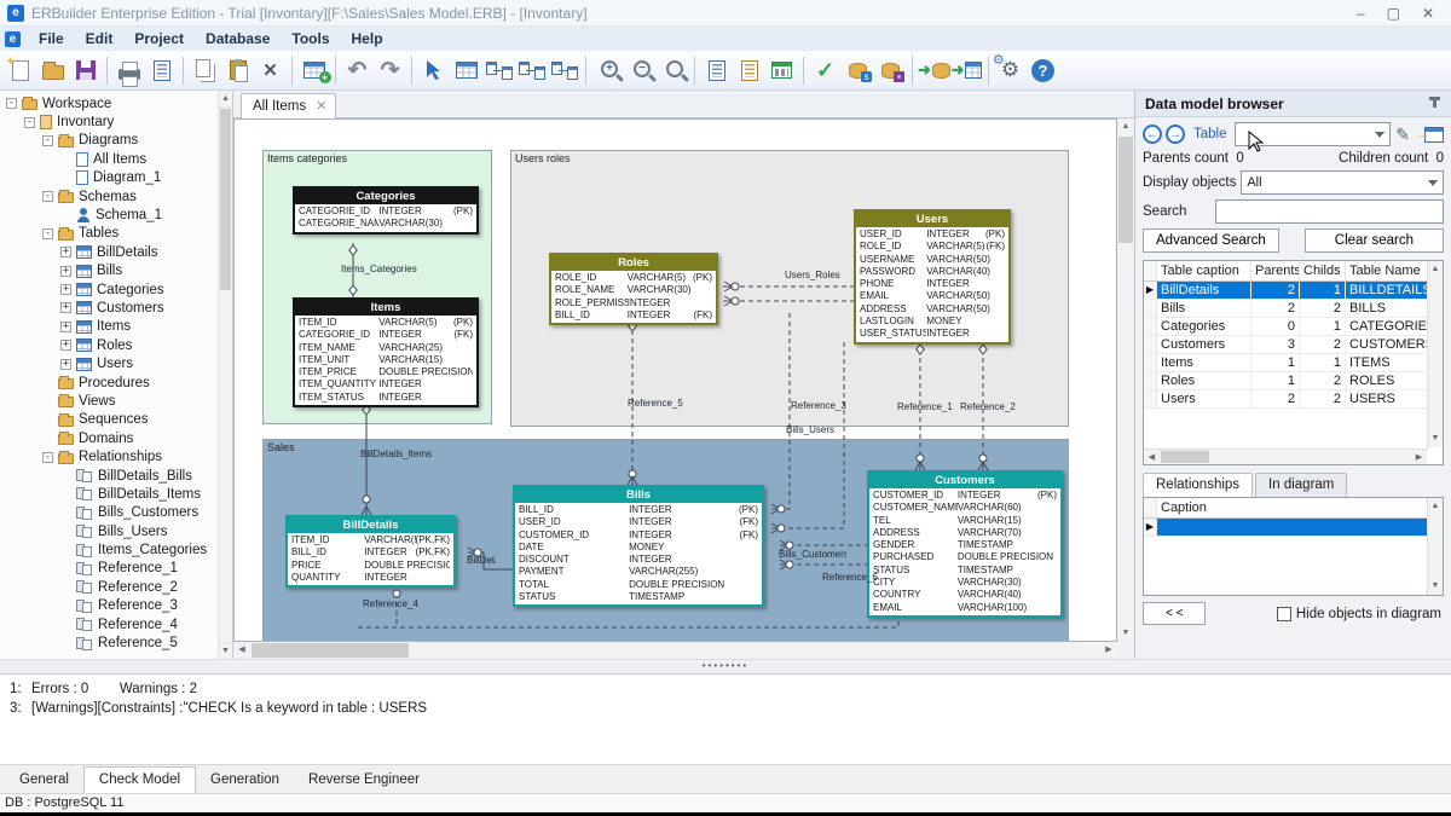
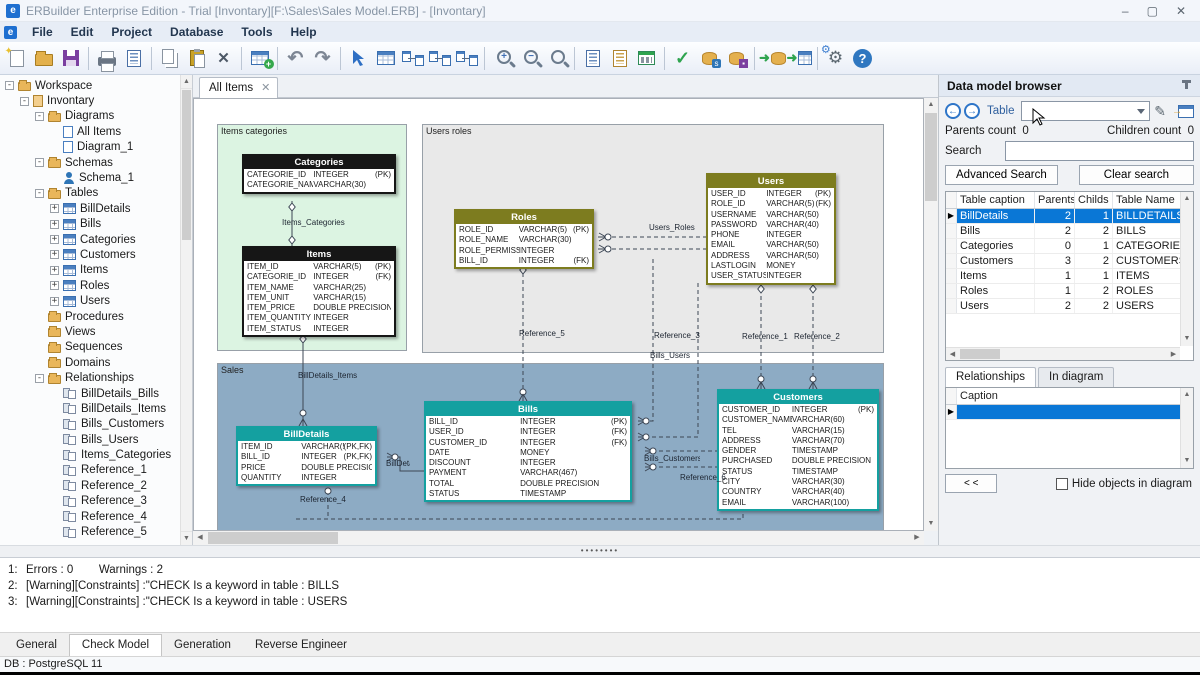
  e
  ERBuilder Enterprise Edition - Trial [Invontary][F:\Sales\Sales Model.ERB] - [Invontary]
  –
  ▢
  ✕
  e
  File Edit Project Database Tools Help
  ✦
  ✕
  +
  ↶
  ↷
  +
  −
  ✓
  s
  ▪
  ➜
  ➜
  ⚙
  ⚙
  ?
  -
  Workspace
  -
  Invontary
  -
  Diagrams
  All Items
  Diagram_1
  -
  Schemas
  Schema_1
  -
  Tables
  +
  BillDetails
  +
  Bills
  +
  Categories
  +
  Customers
  +
  Items
  +
  Roles
  +
  Users
  Procedures
  Views
  Sequences
  Domains
  -
  Relationships
  BillDetails_Bills
  BillDetails_Items
  Bills_Customers
  Bills_Users
  Items_Categories
  Reference_1
  Reference_2
  Reference_3
  Reference_4
  Reference_5
  All Items
  ✕
  Items categories
  Users roles
  Sales
  Categories
  CATEGORIE_ID
  INTEGER
  (PK)
  CATEGORIE_NAM
  VARCHAR(30)
  Items
  ITEM_ID
  VARCHAR(5)
  (PK)
  CATEGORIE_ID
  INTEGER
  (FK)
  ITEM_NAME
  VARCHAR(25)
  ITEM_UNIT
  VARCHAR(15)
  ITEM_PRICE
  DOUBLE PRECISION
  ITEM_QUANTITY
  INTEGER
  ITEM_STATUS
  INTEGER
  Roles
  ROLE_ID
  VARCHAR(5)
  (PK)
  ROLE_NAME
  VARCHAR(30)
  ROLE_PERMISS
  INTEGER
  BILL_ID
  INTEGER
  (FK)
  Users
  USER_ID
  INTEGER
  (PK)
  ROLE_ID
  VARCHAR(5)
  (FK)
  USERNAME
  VARCHAR(50)
  PASSWORD
  VARCHAR(40)
  PHONE
  INTEGER
  EMAIL
  VARCHAR(50)
  ADDRESS
  VARCHAR(50)
  LASTLOGIN
  MONEY
  USER_STATUS
  INTEGER
  BillDetails
  ITEM_ID
  VARCHAR(
  (PK,FK)
  BILL_ID
  INTEGER
  (PK,FK)
  PRICE
  DOUBLE PRECISIO
  QUANTITY
  INTEGER
  Bills
  BILL_ID
  INTEGER
  (PK)
  USER_ID
  INTEGER
  (FK)
  CUSTOMER_ID
  INTEGER
  (FK)
  DATE
  MONEY
  DISCOUNT
  INTEGER
  PAYMENT
- VARCHAR(255)
+ VARCHAR(467)
  TOTAL
  DOUBLE PRECISION
  STATUS
  TIMESTAMP
  Customers
  CUSTOMER_ID
  INTEGER
  (PK)
  CUSTOMER_NAM
  VARCHAR(60)
  TEL
  VARCHAR(15)
  ADDRESS
  VARCHAR(70)
  GENDER
  TIMESTAMP
  PURCHASED
  DOUBLE PRECISION
  STATUS
  TIMESTAMP
  CITY
  VARCHAR(30)
  COUNTRY
  VARCHAR(40)
  EMAIL
  VARCHAR(100)
  Items_Categories
  BillDetails_Items
  Users_Roles
  Reference_5
  Reference_3
  Bills_Users
  Reference_1
  Reference_2
  Reference_4
  Bills_Customers
  Reference_6
  Data model browser
  ←
  →
  Table
  ✎
  Parents count 0
  Children count 0
- Display objects
- All
  Search
  Advanced Search
  Clear search
  Table caption
  Parents
  Childs
  Table Name
  ▶
  BillDetails
  2
  1
  BILLDETAIL
  Bills
  2
  2
  BILLS
  Categories
  0
  1
  CATEGORIE
  Customers
  3
  2
  CUSTOMER
  Items
  1
  1
  ITEMS
  Roles
  1
  2
  ROLES
  Users
  2
  2
  USERS
  Relationships
  In diagram
  Caption
  ▶
  < <
  Hide objects in diagram
  ••••••••
  1:
  Errors : 0 Warnings : 2
+ 2:
+ [Warning][Constraints] :"CHECK Is a keyword in table : BILLS
  3:
- [Warnings][Constraints] :"CHECK Is a keyword in table : USERS
+ [Warning][Constraints] :"CHECK Is a keyword in table : USERS
  General
  Check Model
  Generation
  Reverse Engineer
  DB : PostgreSQL 11
